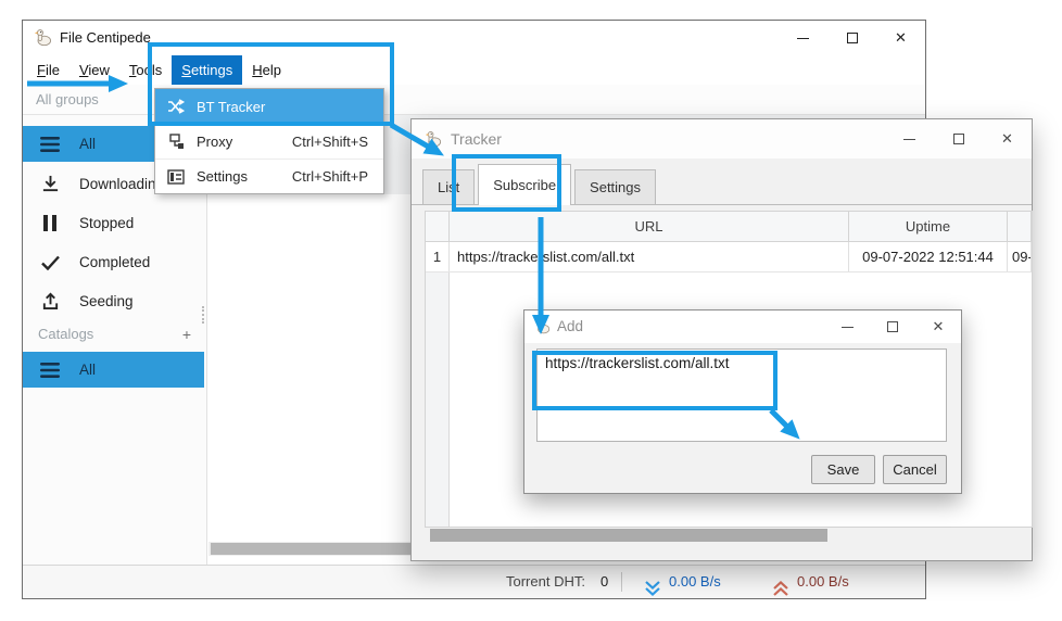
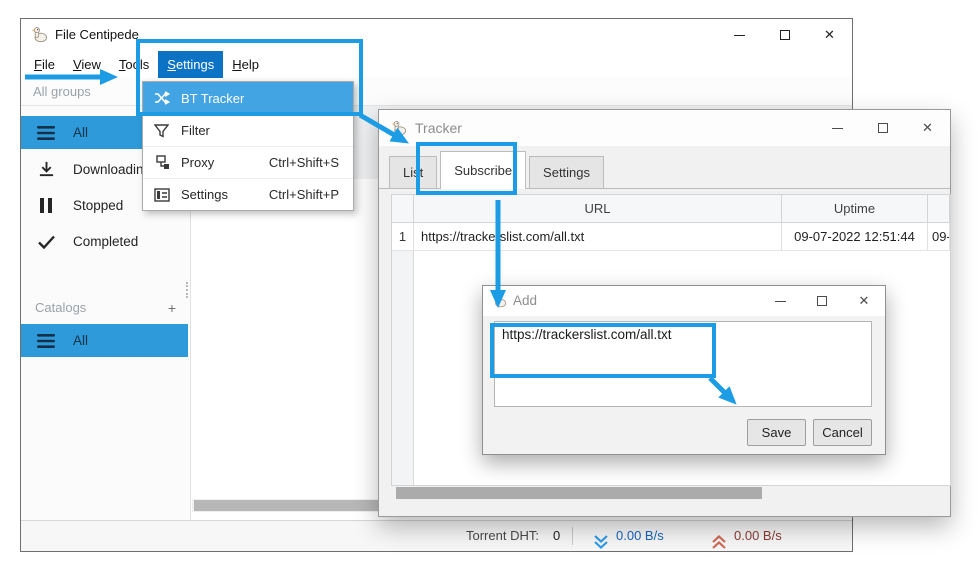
  File Centipede
  ✕
  File
  View
  Tools
  Settings
  Help
  All groups
  All
  Downloadin
  Stopped
  Completed
- Seeding
  Catalogs
  +
  All
  Torrent DHT:
  0
  0.00 B/s
  0.00 B/s
  BT Tracker
+ Filter
  Proxy
  Ctrl+Shift+S
  Settings
  Ctrl+Shift+P
  Tracker
  ✕
  List
  Subscribe
  Settings
  URL
  Uptime
  1
  https://trackeslist.com/all.txt
  09-07-2022 12:51:44
  09-
  Add
  ✕
  https://trackerslist.com/all.txt
  Save
  Cancel
